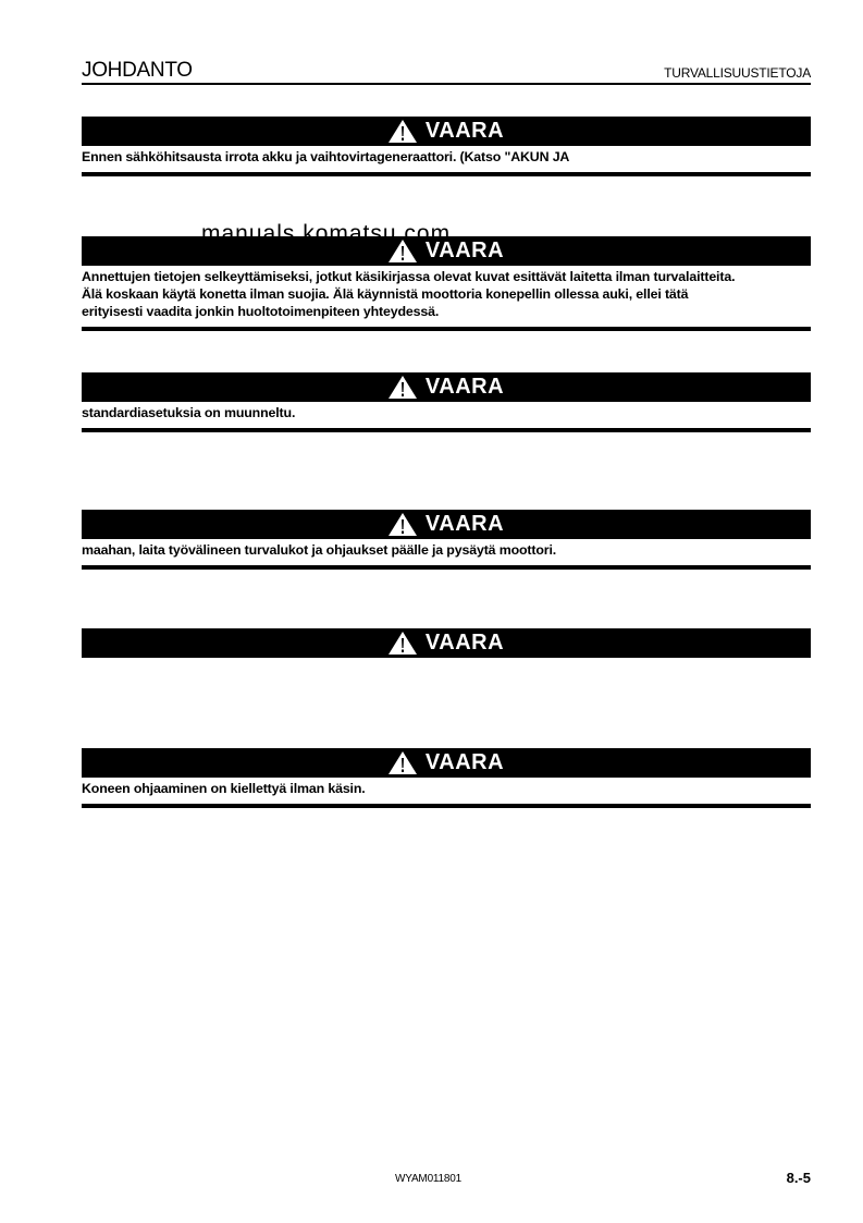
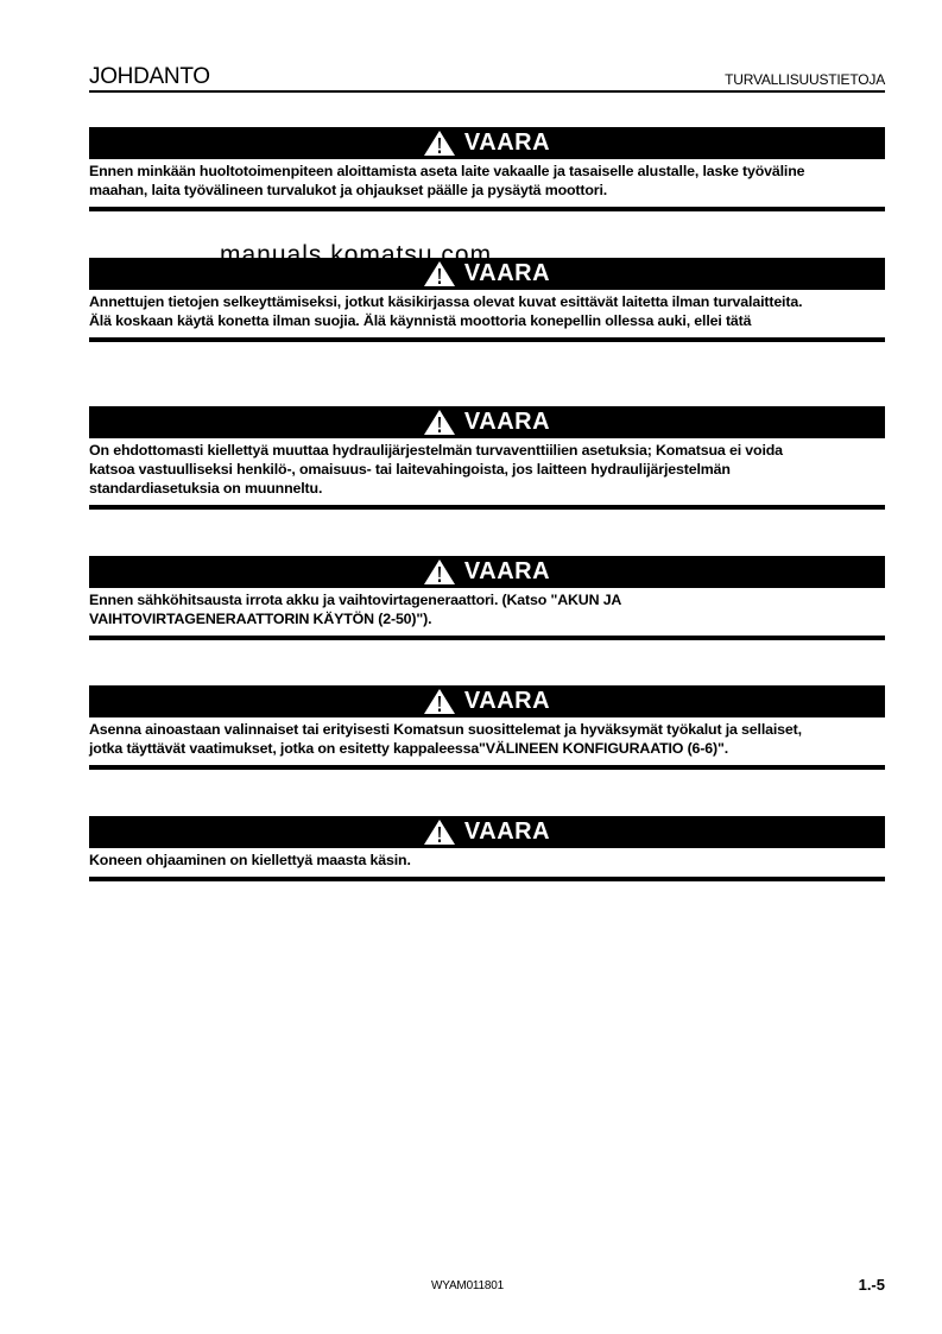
  JOHDANTO
  TURVALLISUUSTIETOJA
  VAARA
+ Ennen minkään huoltotoimenpiteen aloittamista aseta laite vakaalle ja tasaiselle alustalle, laske työväline
- Ennen sähköhitsausta irrota akku ja vaihtovirtageneraattori. (Katso "AKUN JA
+ maahan, laita työvälineen turvalukot ja ohjaukset päälle ja pysäytä moottori.
  manuals.komatsu.com
  VAARA
  Annettujen tietojen selkeyttämiseksi, jotkut käsikirjassa olevat kuvat esittävät laitetta ilman turvalaitteita.
  Älä koskaan käytä konetta ilman suojia. Älä käynnistä moottoria konepellin ollessa auki, ellei tätä
- erityisesti vaadita jonkin huoltotoimenpiteen yhteydessä.
  VAARA
+ On ehdottomasti kiellettyä muuttaa hydraulijärjestelmän turvaventtiilien asetuksia; Komatsua ei voida
+ katsoa vastuulliseksi henkilö-, omaisuus- tai laitevahingoista, jos laitteen hydraulijärjestelmän
  standardiasetuksia on muunneltu.
  VAARA
- maahan, laita työvälineen turvalukot ja ohjaukset päälle ja pysäytä moottori.
+ Ennen sähköhitsausta irrota akku ja vaihtovirtageneraattori. (Katso "AKUN JA
+ VAIHTOVIRTAGENERAATTORIN KÄYTÖN (2-50)").
  VAARA
+ Asenna ainoastaan valinnaiset tai erityisesti Komatsun suosittelemat ja hyväksymät työkalut ja sellaiset,
+ jotka täyttävät vaatimukset, jotka on esitetty kappaleessa"VÄLINEEN KONFIGURAATIO (6-6)".
  VAARA
- Koneen ohjaaminen on kiellettyä ilman käsin.
+ Koneen ohjaaminen on kiellettyä maasta käsin.
  WYAM011801
- 8.-5
+ 1.-5
